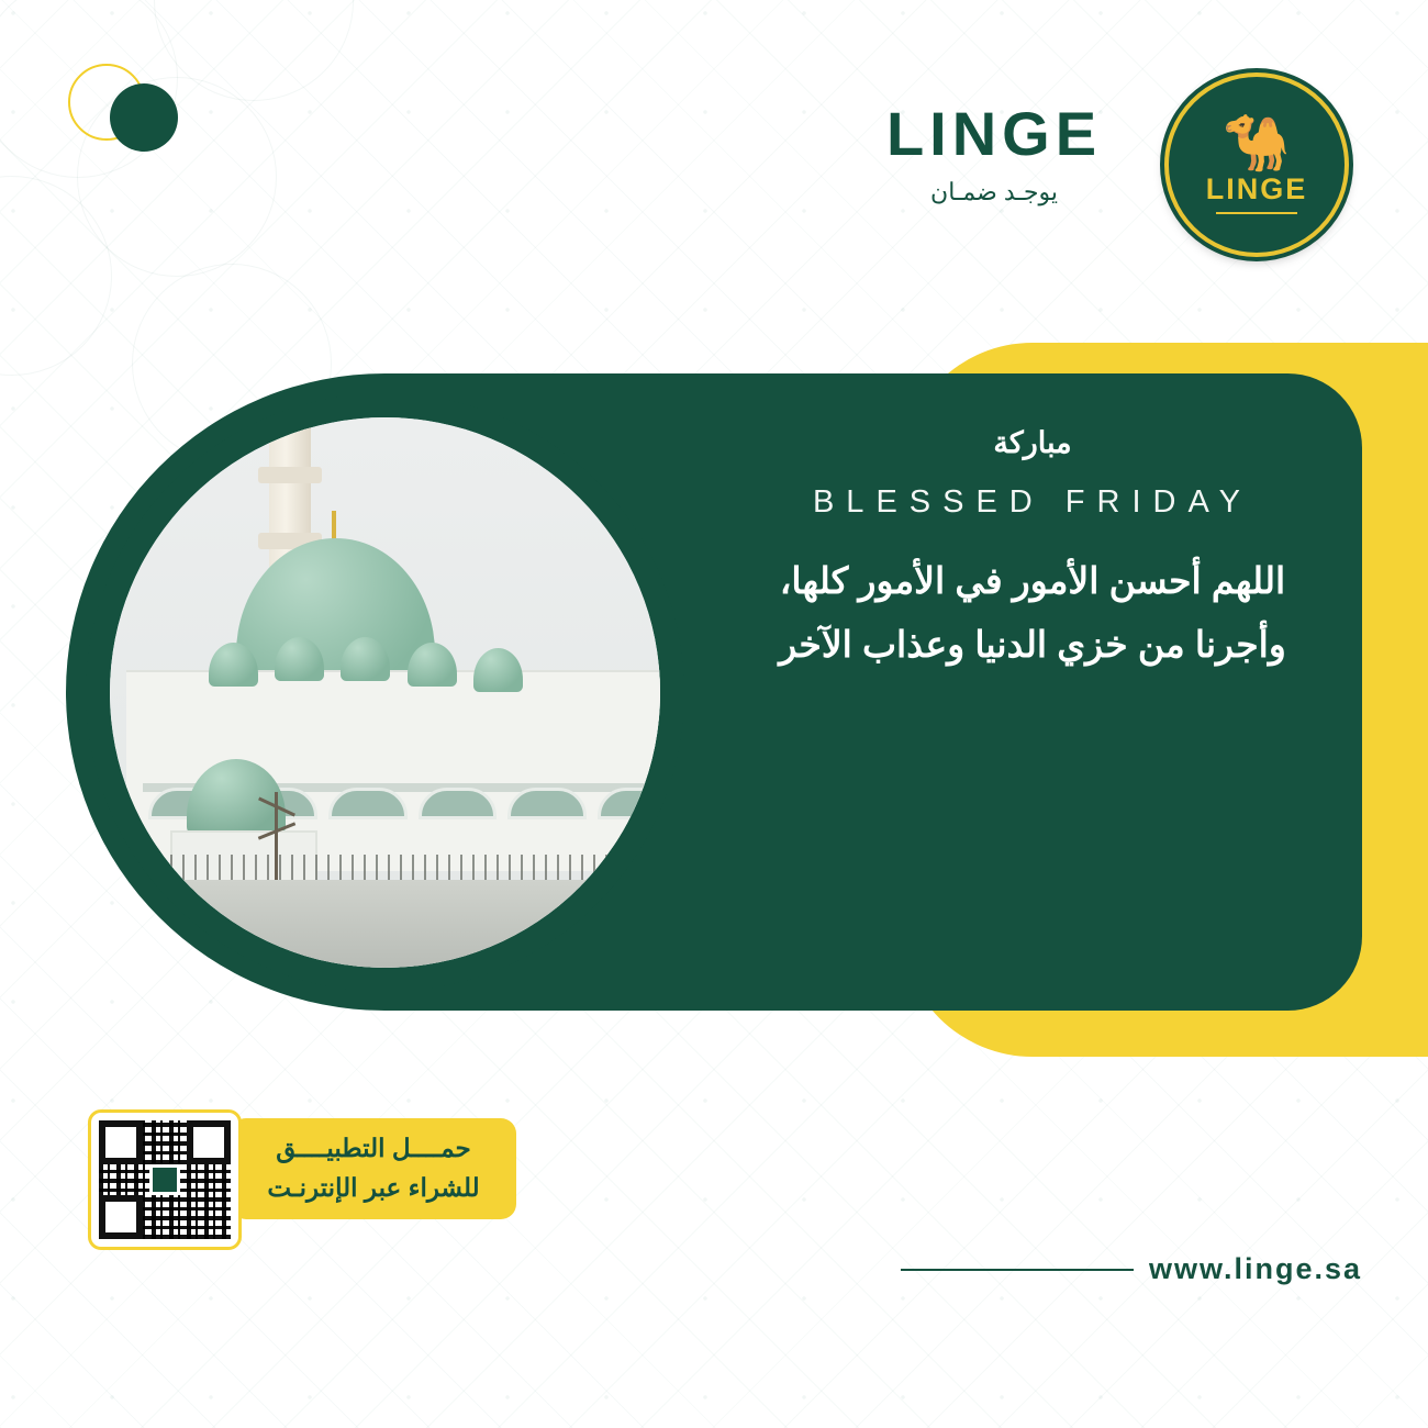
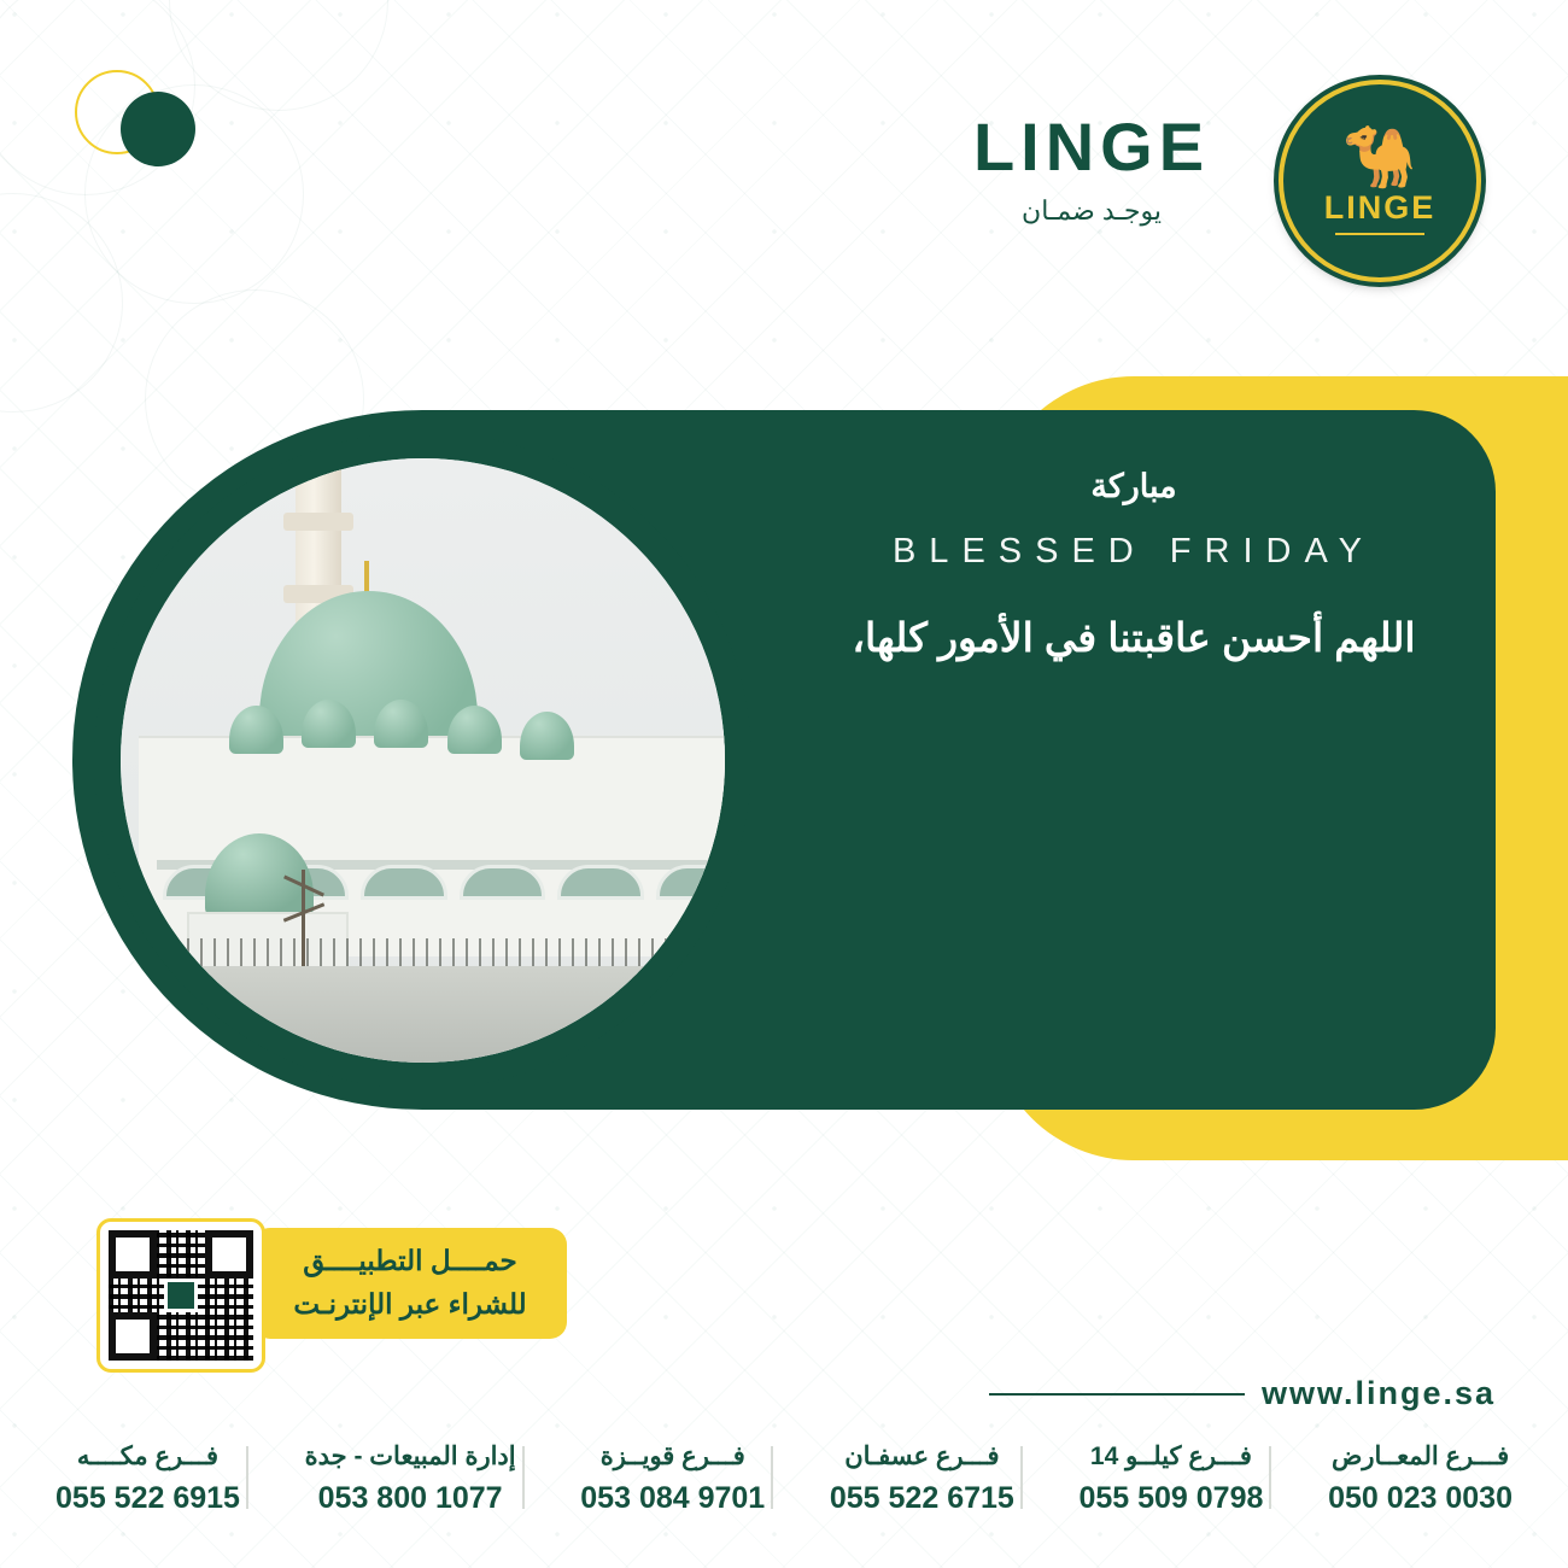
  LINGE
  يوجـد ضمـان
  🐪
  LINGE
  مباركة
  BLESSED FRIDAY
- اللهم أحسن الأمور في الأمور كلها،
+ اللهم أحسن عاقبتنا في الأمور كلها،
- وأجرنا من خزي الدنيا وعذاب الآخر
  حمــــل التطبيــــق
  للشراء عبر الإنترنـت
  www.linge.sa
+ فـــرع المعــارض
+ 050 023 0030
+ فـــرع كيلــو 14
+ 055 509 0798
+ فـــرع عسفـان
+ 055 522 6715
+ فـــرع قويــزة
+ 053 084 9701
+ إدارة المبيعات - جدة
+ 053 800 1077
+ فـــرع مكــــه
+ 055 522 6915
